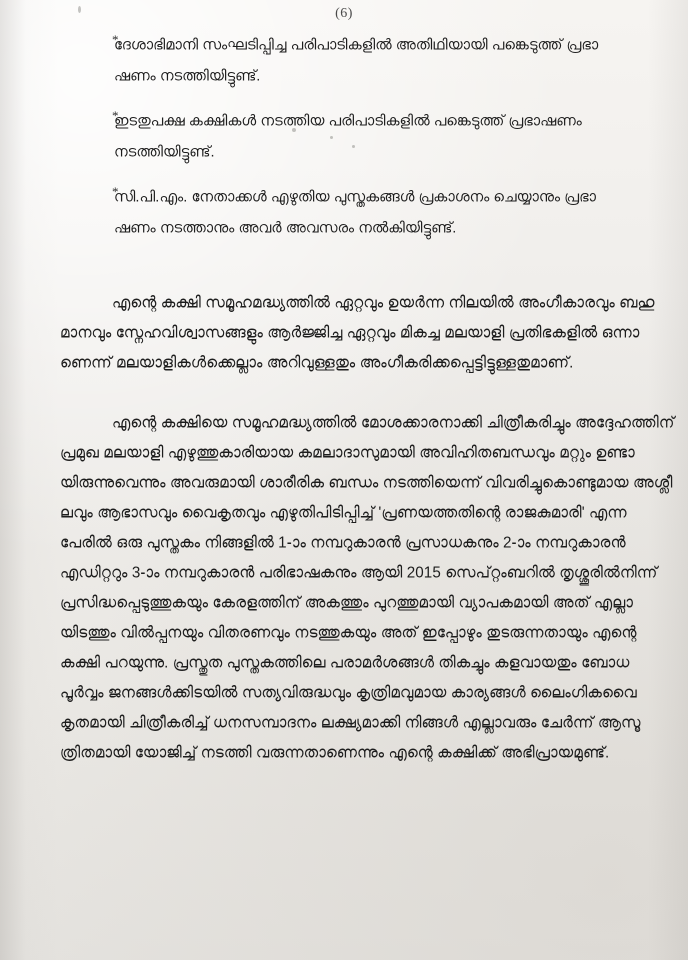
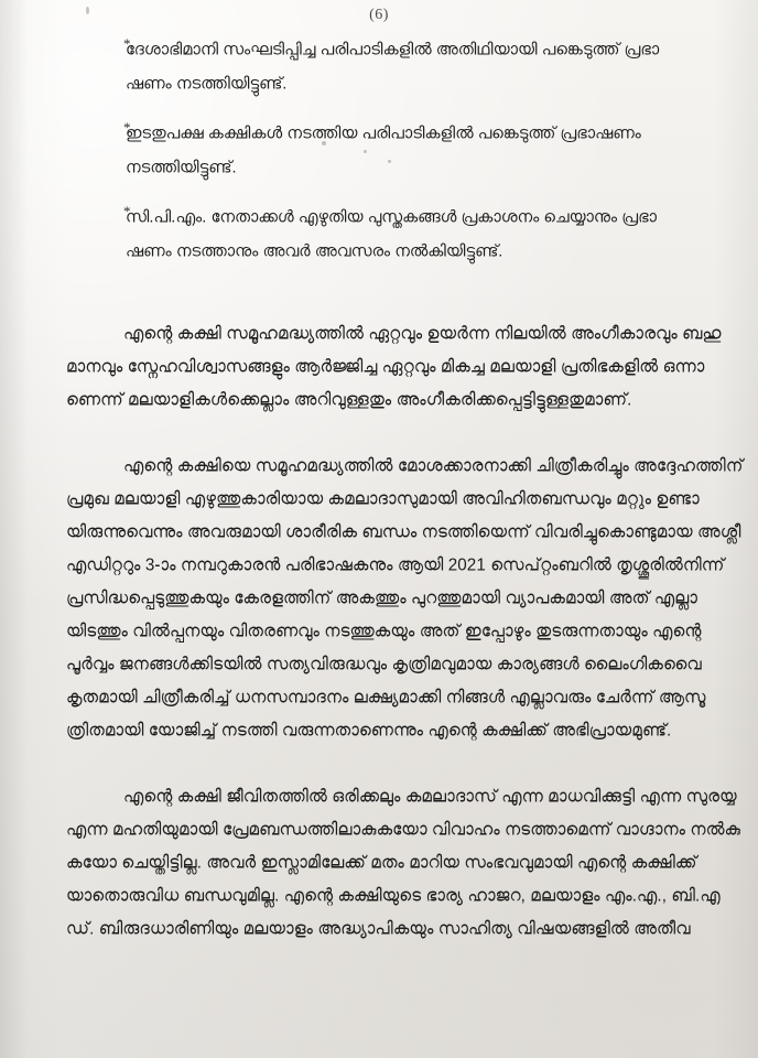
  (6)
  *
  ദേശാഭിമാനി സംഘടിപ്പിച്ച പരിപാടികളിൽ അതിഥിയായി പങ്കെടുത്ത് പ്രഭാ
  ഷണം നടത്തിയിട്ടുണ്ട്.
  *
  ഇടതുപക്ഷ കക്ഷികൾ നടത്തിയ പരിപാടികളിൽ പങ്കെടുത്ത് പ്രഭാഷണം
  നടത്തിയിട്ടുണ്ട്.
  *
  സി.പി.എം. നേതാക്കൾ എഴുതിയ പുസ്തകങ്ങൾ പ്രകാശനം ചെയ്യാനും പ്രഭാ
  ഷണം നടത്താനും അവർ അവസരം നൽകിയിട്ടുണ്ട്.
  എന്റെ കക്ഷി സമൂഹമദ്ധ്യത്തിൽ ഏറ്റവും ഉയർന്ന നിലയിൽ അംഗീകാരവും ബഹു
  മാനവും സ്നേഹവിശ്വാസങ്ങളും ആർജ്ജിച്ച ഏറ്റവും മികച്ച മലയാളി പ്രതിഭകളിൽ ഒന്നാ
  ണെന്ന് മലയാളികൾക്കെല്ലാം അറിവുള്ളതും അംഗീകരിക്കപ്പെട്ടിട്ടുള്ളതുമാണ്.
  എന്റെ കക്ഷിയെ സമൂഹമദ്ധ്യത്തിൽ മോശക്കാരനാക്കി ചിത്രീകരിച്ചും അദ്ദേഹത്തിന്
  പ്രമുഖ മലയാളി എഴുത്തുകാരിയായ കമലാദാസുമായി അവിഹിതബന്ധവും മറ്റും ഉണ്ടാ
  യിരുന്നുവെന്നും അവരുമായി ശാരീരിക ബന്ധം നടത്തിയെന്ന് വിവരിച്ചുകൊണ്ടുമായ അശ്ലീ
- ലവും ആഭാസവും വൈകൃതവും എഴുതിപിടിപ്പിച്ച് 'പ്രണയത്തതിന്റെ രാജകുമാരി' എന്ന
- പേരിൽ ഒരു പുസ്തകം നിങ്ങളിൽ 1-ാം നമ്പറുകാരൻ പ്രസാധകനും 2-ാം നമ്പറുകാരൻ
- എഡിറ്ററും 3-ാം നമ്പറുകാരൻ പരിഭാഷകനും ആയി 2015 സെപ്റ്റംബറിൽ തൃശ്ശൂരിൽനിന്ന്
+ എഡിറ്ററും 3-ാം നമ്പറുകാരൻ പരിഭാഷകനും ആയി 2021 സെപ്റ്റംബറിൽ തൃശ്ശൂരിൽനിന്ന്
  പ്രസിദ്ധപ്പെടുത്തുകയും കേരളത്തിന് അകത്തും പുറത്തുമായി വ്യാപകമായി അത് എല്ലാ
  യിടത്തും വിൽപ്പനയും വിതരണവും നടത്തുകയും അത് ഇപ്പോഴും തുടരുന്നതായും എന്റെ
- കക്ഷി പറയുന്നു. പ്രസ്തുത പുസ്തകത്തിലെ പരാമർശങ്ങൾ തികച്ചും കളവായതും ബോധ
  പൂർവ്വം ജനങ്ങൾക്കിടയിൽ സത്യവിരുദ്ധവും കൃത്രിമവുമായ കാര്യങ്ങൾ ലൈംഗികവൈ
  കൃതമായി ചിത്രീകരിച്ച് ധനസമ്പാദനം ലക്ഷ്യമാക്കി നിങ്ങൾ എല്ലാവരും ചേർന്ന് ആസൂ
  ത്രിതമായി യോജിച്ച് നടത്തി വരുന്നതാണെന്നും എന്റെ കക്ഷിക്ക് അഭിപ്രായമുണ്ട്.
+ എന്റെ കക്ഷി ജീവിതത്തിൽ ഒരിക്കലും കമലാദാസ് എന്ന മാധവിക്കുട്ടി എന്ന സുരയ്യ
+ എന്ന മഹതിയുമായി പ്രേമബന്ധത്തിലാകുകയോ വിവാഹം നടത്താമെന്ന് വാഗ്ദാനം നൽകു
+ കയോ ചെയ്തിട്ടില്ല. അവർ ഇസ്ലാമിലേക്ക് മതം മാറിയ സംഭവവുമായി എന്റെ കക്ഷിക്ക്
+ യാതൊരുവിധ ബന്ധവുമില്ല. എന്റെ കക്ഷിയുടെ ഭാര്യ ഹാജറ, മലയാളം എം.എ., ബി.എ
+ ഡ്. ബിരുദധാരിണിയും മലയാളം അദ്ധ്യാപികയും സാഹിത്യ വിഷയങ്ങളിൽ അതീവ
